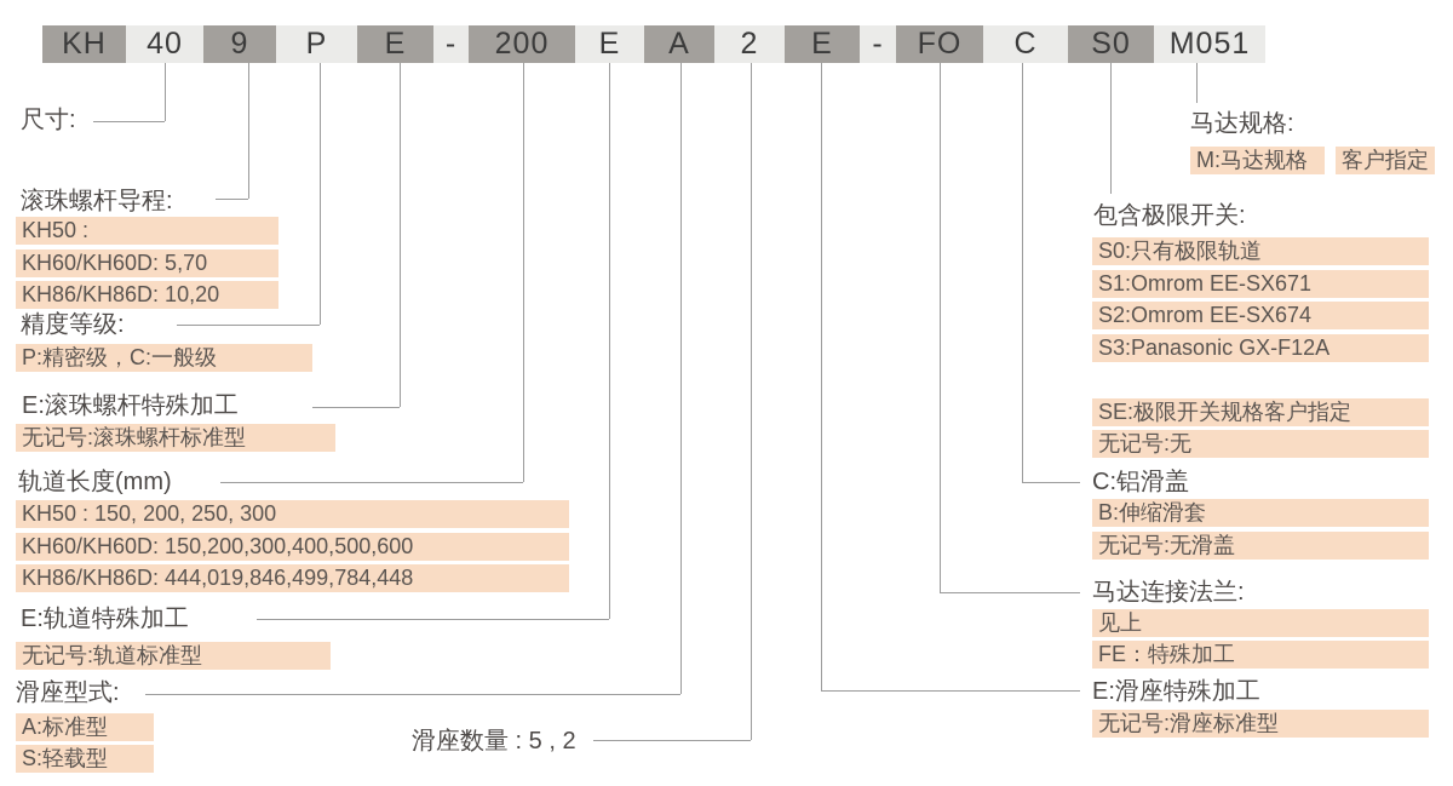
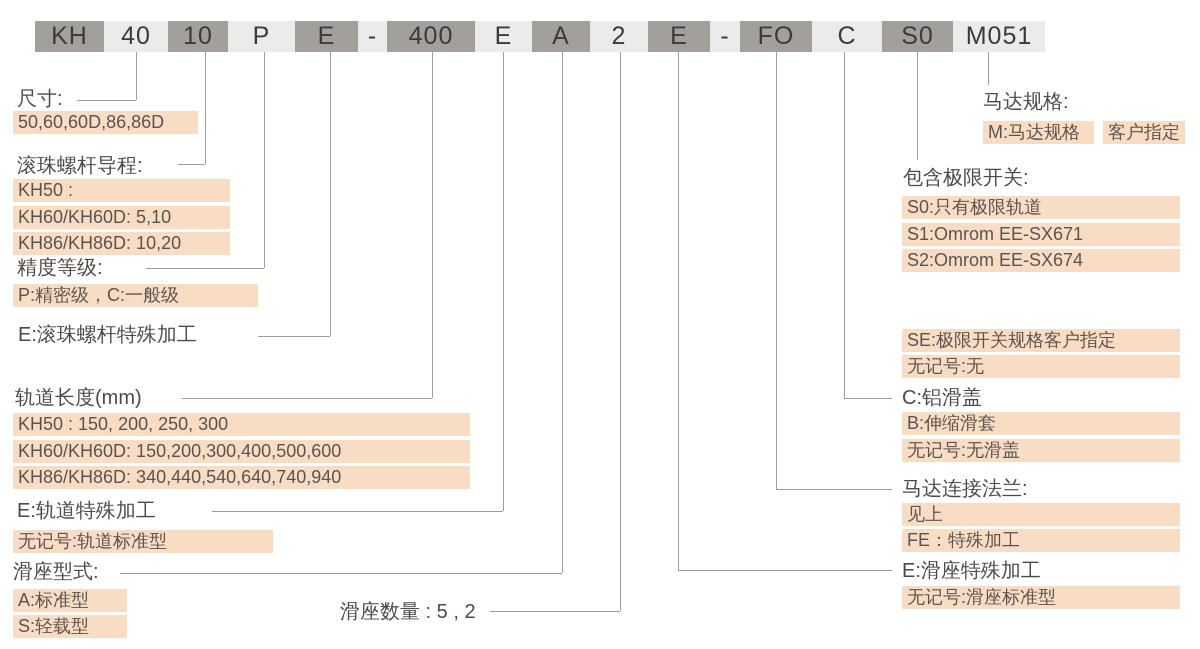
  KH
  40
- 9
+ 10
  P
  E
  -
- 200
+ 400
  E
  A
  2
  E
  -
  FO
  C
  S0
  M051
  尺寸:
+ 50,60,60D,86,86D
  滚珠螺杆导程:
  KH50 :
- KH60/KH60D: 5,70
+ KH60/KH60D: 5,10
  KH86/KH86D: 10,20
  精度等级:
  P:精密级，C:一般级
  E:滚珠螺杆特殊加工
- 无记号:滚珠螺杆标准型
  轨道长度(mm)
  KH50 : 150, 200, 250, 300
  KH60/KH60D: 150,200,300,400,500,600
- KH86/KH86D: 444,019,846,499,784,448
+ KH86/KH86D: 340,440,540,640,740,940
  E:轨道特殊加工
  无记号:轨道标准型
  滑座型式:
  A:标准型
  S:轻载型
  滑座数量 : 5 , 2
  马达规格:
  M:马达规格
  客户指定
  包含极限开关:
  S0:只有极限轨道
  S1:Omrom EE-SX671
  S2:Omrom EE-SX674
- S3:Panasonic GX-F12A
  SE:极限开关规格客户指定
  无记号:无
  C:铝滑盖
  B:伸缩滑套
  无记号:无滑盖
  马达连接法兰:
  见上
  FE：特殊加工
  E:滑座特殊加工
  无记号:滑座标准型
